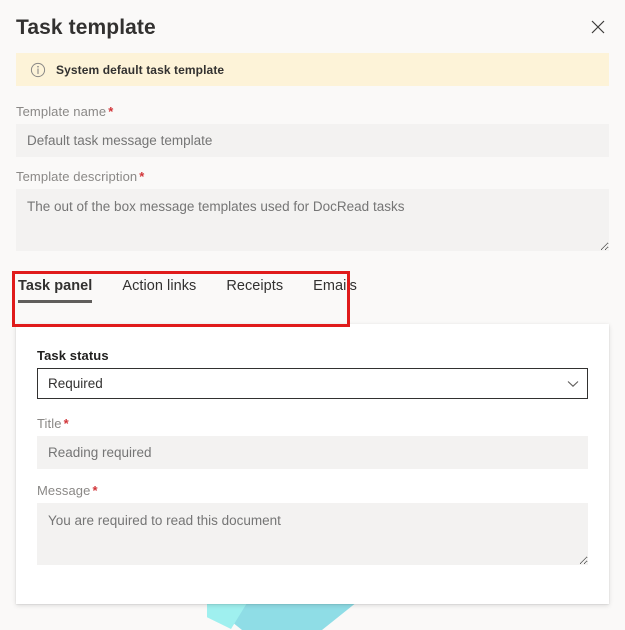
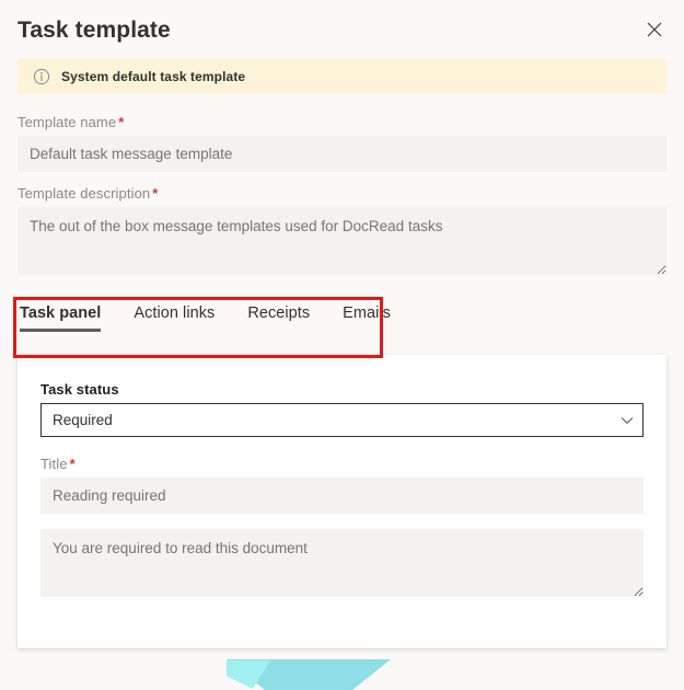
  Task template
  System default task template
  Template name *
  Default task message template
  Template description *
  The out of the box message templates used for DocRead tasks
  Task panel
  Action links
  Receipts
  Emails
  Task status
  Required
  Title *
  Reading required
- Message *
  You are required to read this document
